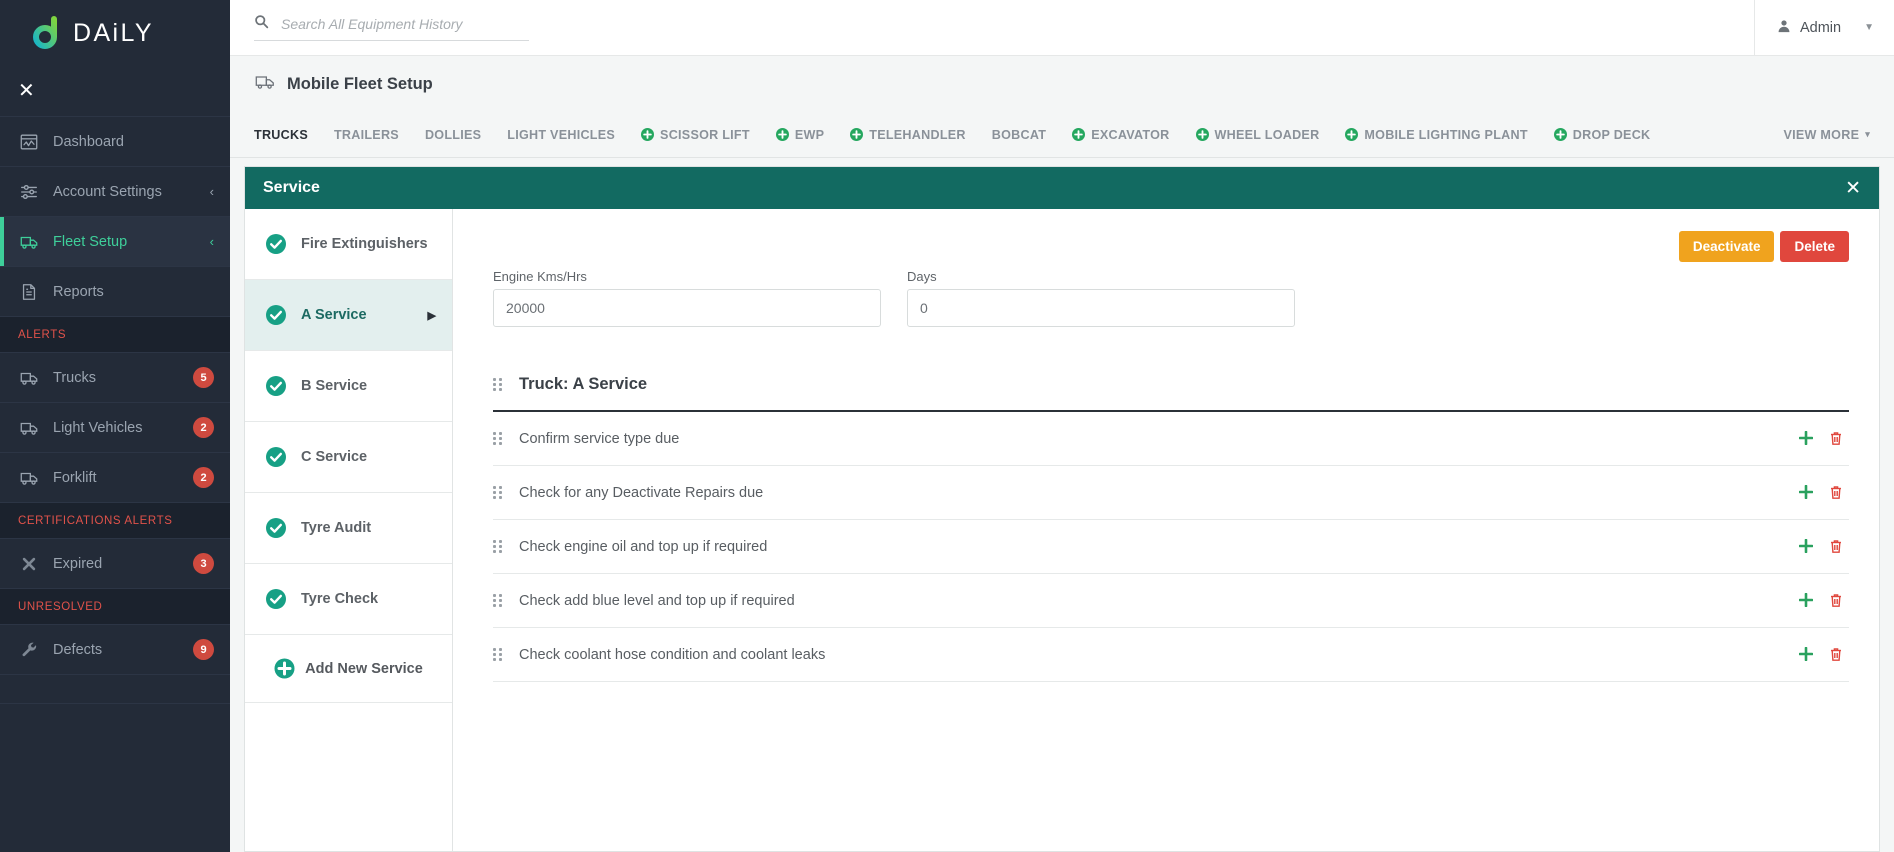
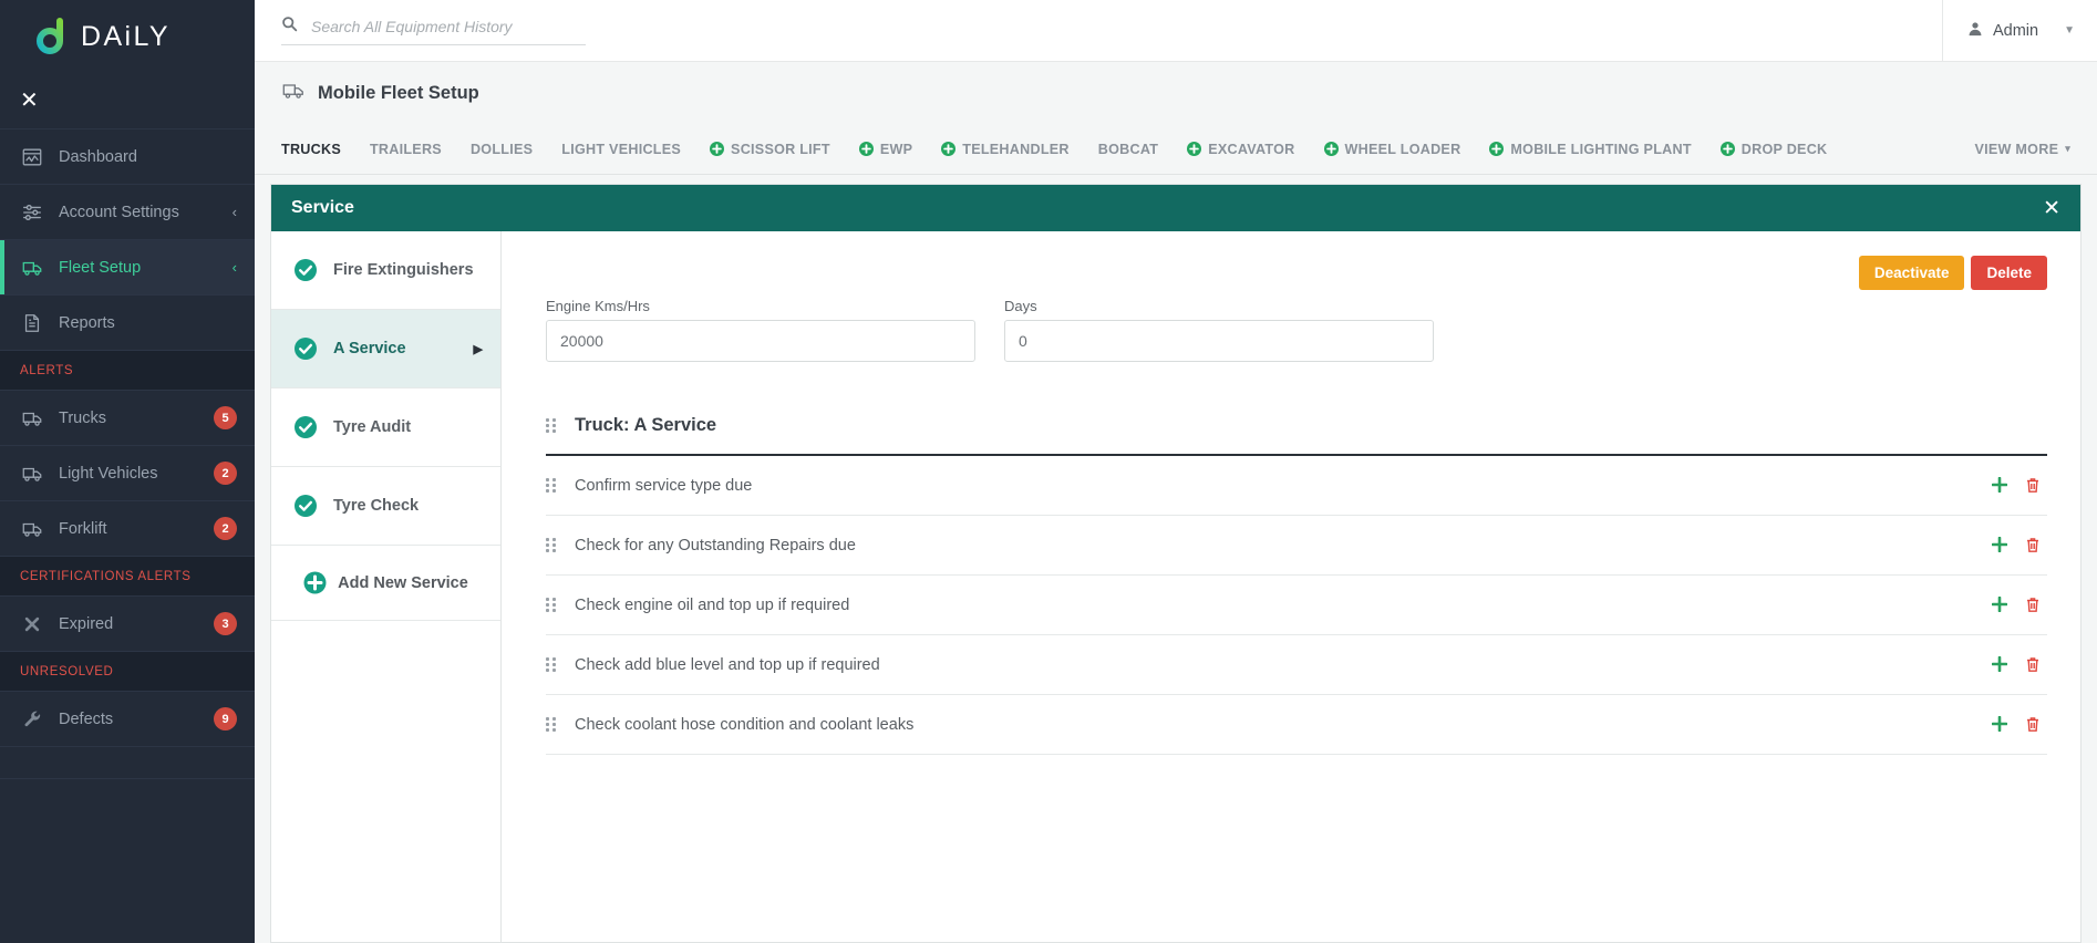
  DAiLY
  ✕
  Dashboard
  Account Settings
  ‹
  Fleet Setup
  ‹
  Reports
  ALERTS
  Trucks
  5
  Light Vehicles
  2
  Forklift
  2
  CERTIFICATIONS ALERTS
  Expired
  3
  UNRESOLVED
  Defects
  9
  Search All Equipment History
  Admin
  ▼
  Mobile Fleet Setup
  TRUCKS
  TRAILERS
  DOLLIES
  LIGHT VEHICLES
  SCISSOR LIFT
  EWP
  TELEHANDLER
  BOBCAT
  EXCAVATOR
  WHEEL LOADER
  MOBILE LIGHTING PLANT
  DROP DECK
  VIEW MORE
  ▾
  Service
  ✕
  Fire Extinguishers
  A Service
  ▶
- B Service
- C Service
  Tyre Audit
  Tyre Check
  Add New Service
  Deactivate
  Delete
  Engine Kms/Hrs
  20000
  Days
  0
  Truck: A Service
  Confirm service type due
- Check for any Deactivate Repairs due
+ Check for any Outstanding Repairs due
  Check engine oil and top up if required
  Check add blue level and top up if required
  Check coolant hose condition and coolant leaks
